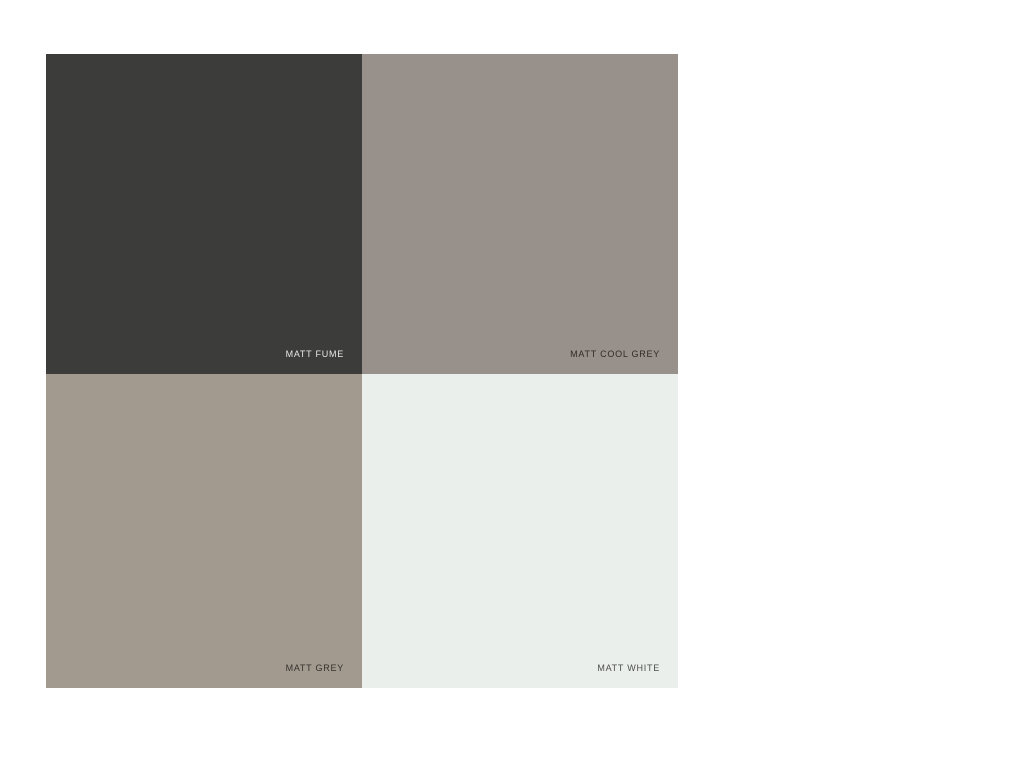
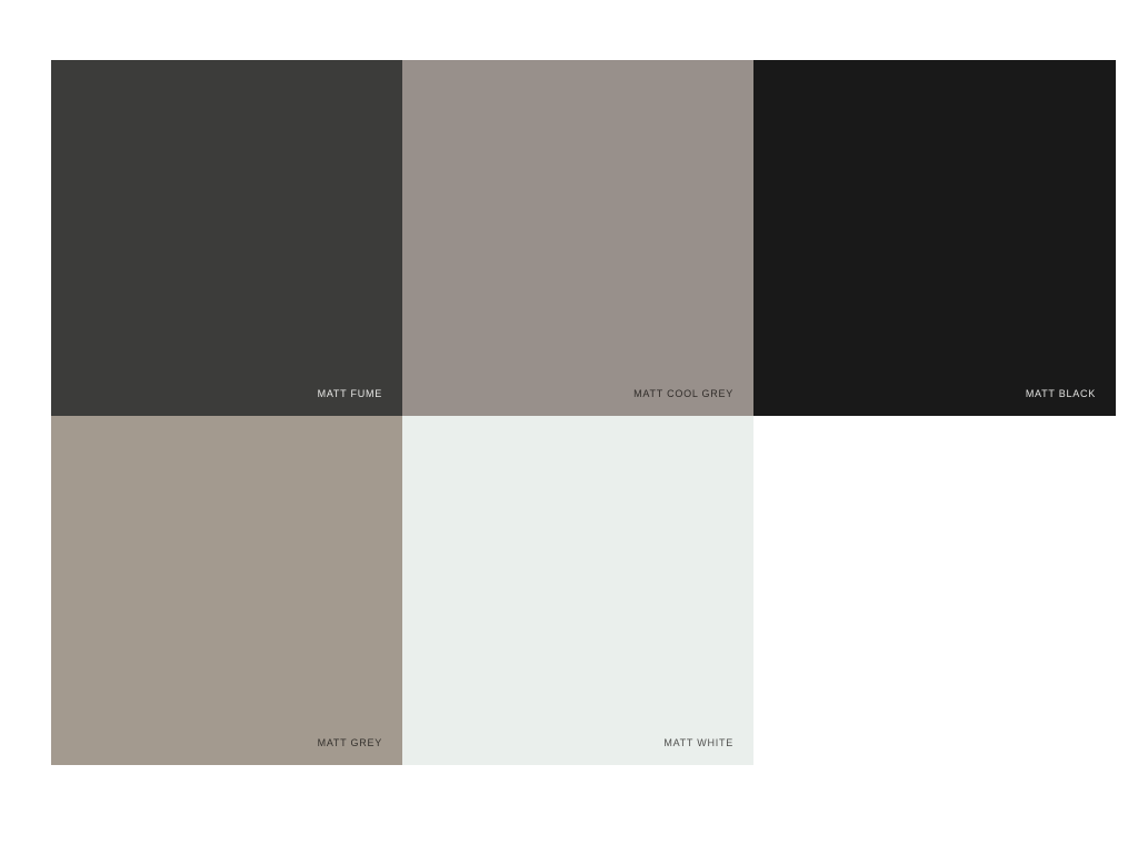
  MATT FUME
  MATT COOL GREY
+ MATT BLACK
  MATT GREY
  MATT WHITE
